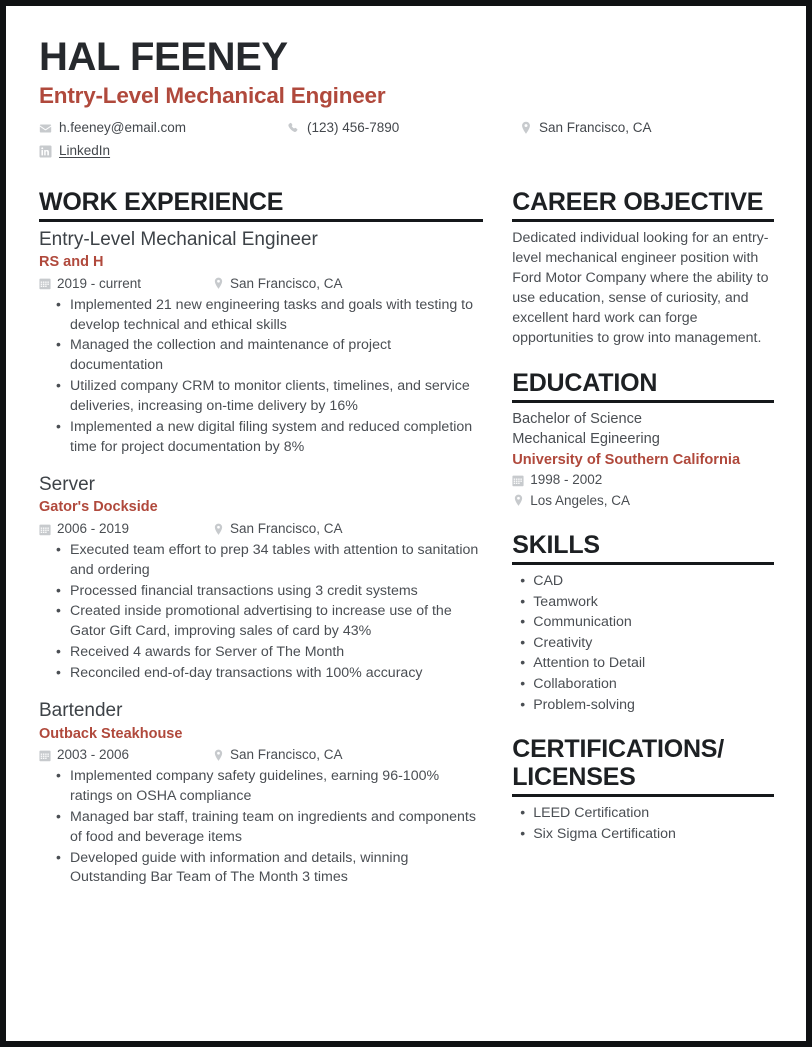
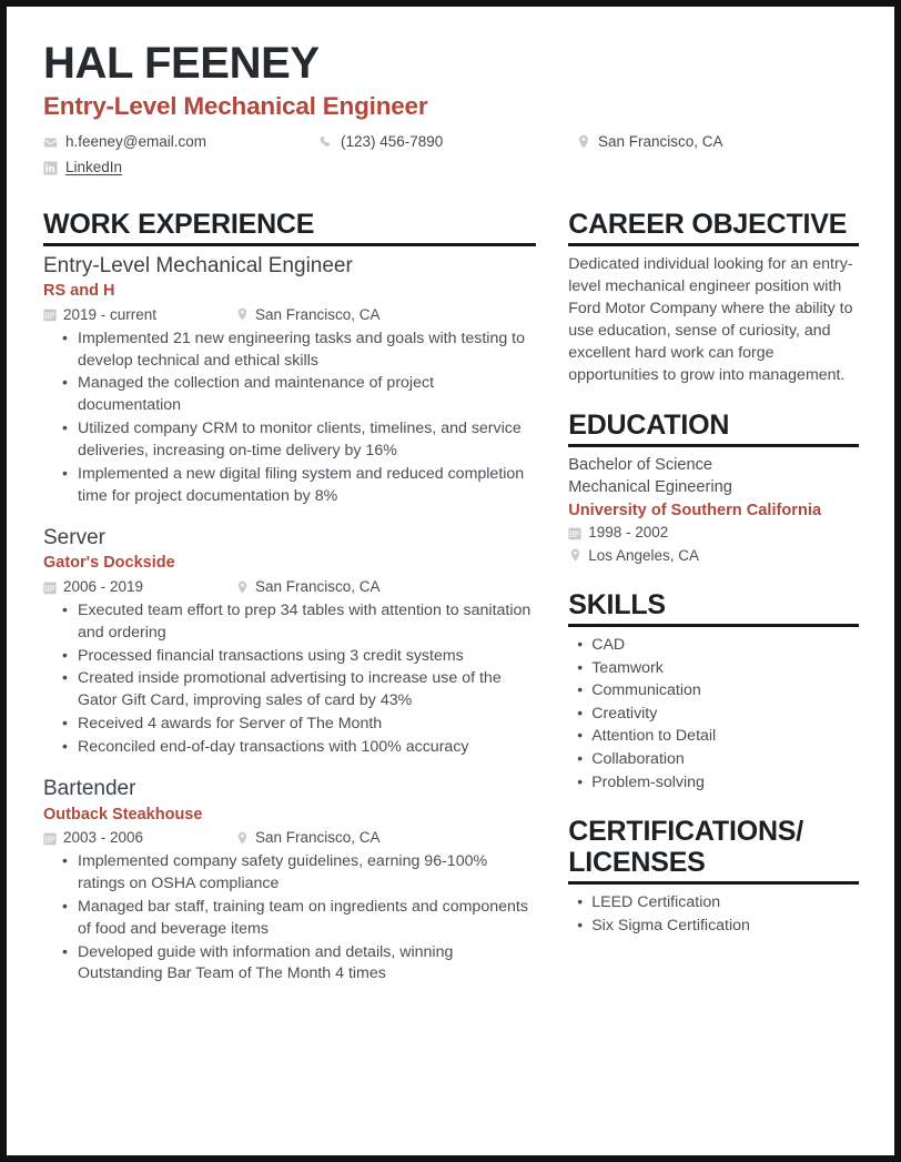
  HAL FEENEY
  Entry-Level Mechanical Engineer
  h.feeney@email.com
  (123) 456-7890
  San Francisco, CA
  LinkedIn
  WORK EXPERIENCE
  Entry-Level Mechanical Engineer
  RS and H
  2019 - current
  San Francisco, CA
  Implemented 21 new engineering tasks and goals with testing to develop technical and ethical skills
  Managed the collection and maintenance of project documentation
  Utilized company CRM to monitor clients, timelines, and service deliveries, increasing on-time delivery by 16%
  Implemented a new digital filing system and reduced completion time for project documentation by 8%
  Server
  Gator's Dockside
  2006 - 2019
  San Francisco, CA
  Executed team effort to prep 34 tables with attention to sanitation and ordering
  Processed financial transactions using 3 credit systems
  Created inside promotional advertising to increase use of the Gator Gift Card, improving sales of card by 43%
  Received 4 awards for Server of The Month
  Reconciled end-of-day transactions with 100% accuracy
  Bartender
  Outback Steakhouse
  2003 - 2006
  San Francisco, CA
  Implemented company safety guidelines, earning 96-100% ratings on OSHA compliance
  Managed bar staff, training team on ingredients and components of food and beverage items
- Developed guide with information and details, winning Outstanding Bar Team of The Month 3 times
+ Developed guide with information and details, winning Outstanding Bar Team of The Month 4 times
  CAREER OBJECTIVE
  Dedicated individual looking for an entry-level mechanical engineer position with Ford Motor Company where the ability to use education, sense of curiosity, and excellent hard work can forge opportunities to grow into management.
  EDUCATION
  Bachelor of Science
  Mechanical Egineering
  University of Southern California
  1998 - 2002
  Los Angeles, CA
  SKILLS
  CAD
  Teamwork
  Communication
  Creativity
  Attention to Detail
  Collaboration
  Problem-solving
  CERTIFICATIONS/ LICENSES
  LEED Certification
  Six Sigma Certification
